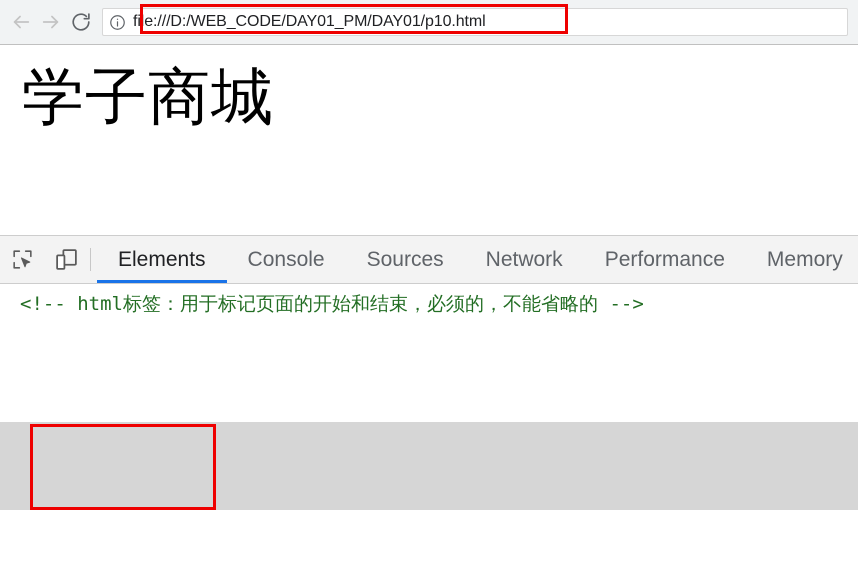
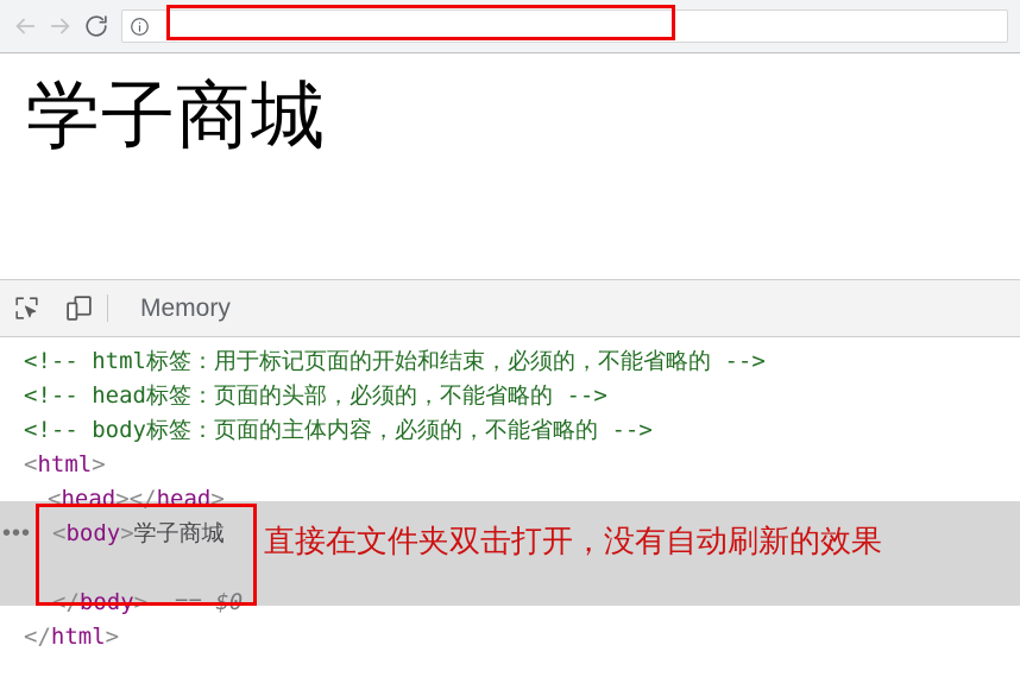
- file:///D:/WEB_CODE/DAY01_PM/DAY01/p10.html
  学子商城
- Elements
- Console
- Sources
- Network
- Performance
  Memory
  <!-- html标签：用于标记页面的开始和结束，必须的，不能省略的 -->
+ <!-- head标签：页面的头部，必须的，不能省略的 -->
+ <!-- body标签：页面的主体内容，必须的，不能省略的 -->
+ <html>
+ <head></head>
+ •••
+ <body>学子商城
+ </body> == $0
+ </html>
+ 直接在文件夹双击打开，没有自动刷新的效果
